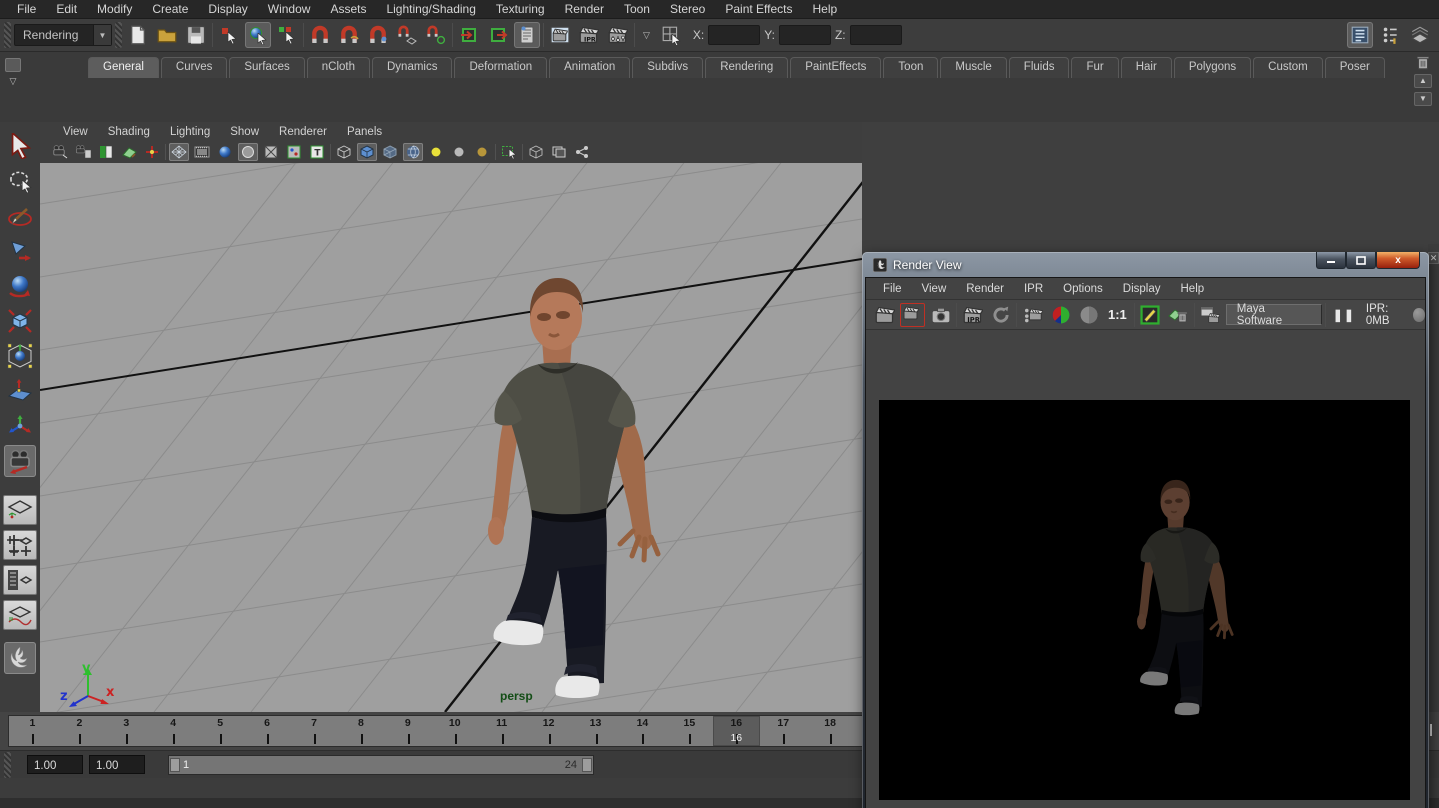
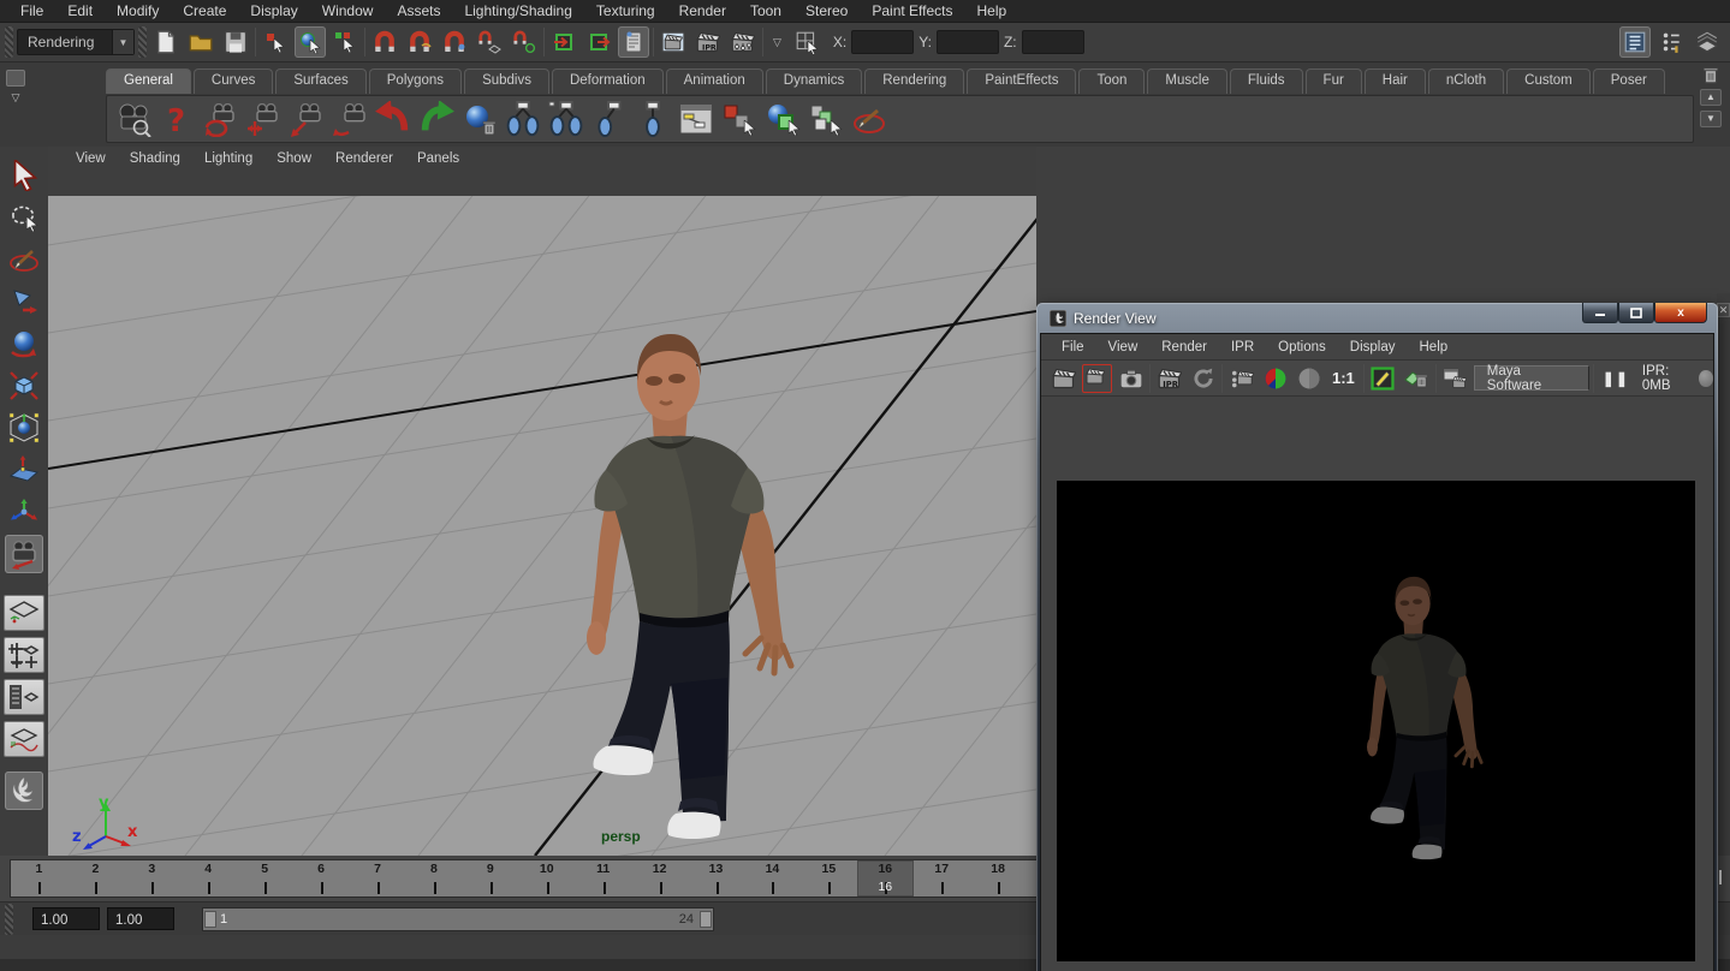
  File
  Edit
  Modify
  Create
  Display
  Window
  Assets
  Lighting/Shading
  Texturing
  Render
  Toon
  Stereo
  Paint Effects
  Help
  Rendering
  ▼
  ▽
  X:
  Y:
  Z:
  ▽
  General
  Curves
  Surfaces
- nCloth
+ Polygons
- Dynamics
+ Subdivs
  Deformation
  Animation
- Subdivs
+ Dynamics
  Rendering
  PaintEffects
  Toon
  Muscle
  Fluids
  Fur
  Hair
- Polygons
+ nCloth
  Custom
  Poser
+ ?
  ▲
  ▼
  View
  Shading
  Lighting
  Show
  Renderer
  Panels
- T
  y
  x
  z
  persp
  ✕
  Render View
  x
  File
  View
  Render
  IPR
  Options
  Display
  Help
  IPR
  1:1
  Maya Software
  ❚❚
  IPR: 0MB
  1
  2
  3
  4
  5
  6
  7
  8
  9
  10
  11
  12
  13
  14
  15
  16
  16
  17
  18
  1.00
  1.00
  1
  24
